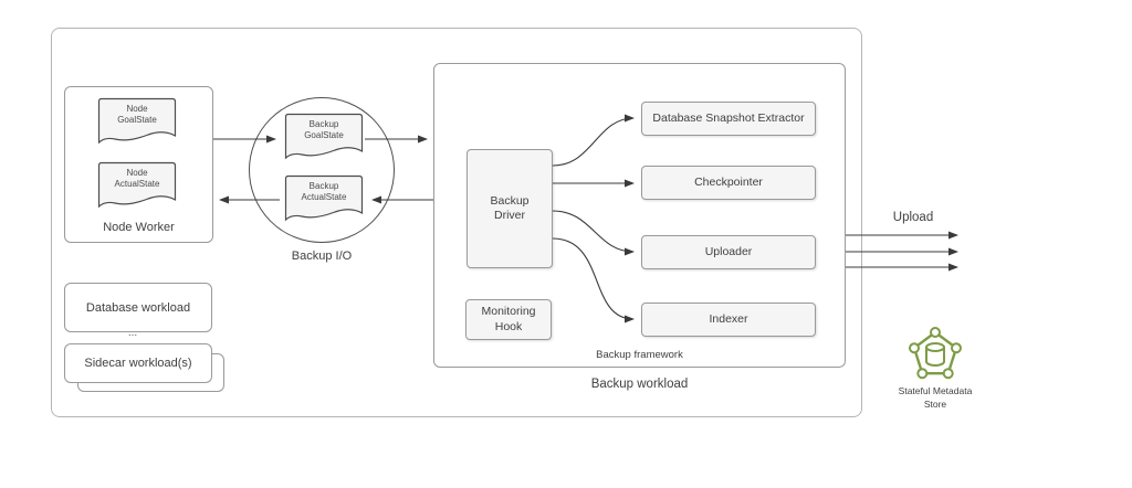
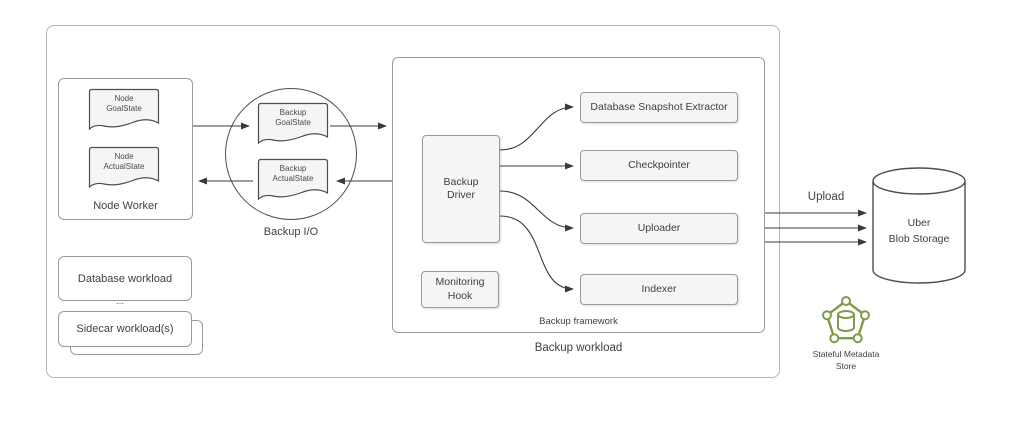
  Node Worker
  Node
  GoalState
  Node
  ActualState
  Backup I/O
  Backup
  GoalState
  Backup
  ActualState
  Backup framework
  Backup workload
  Backup
  Driver
  Monitoring
  Hook
  Database Snapshot Extractor
  Checkpointer
  Uploader
  Indexer
  Database workload
  ...
  Sidecar workload(s)
  Upload
+ Uber
+ Blob Storage
  Stateful Metadata
  Store
